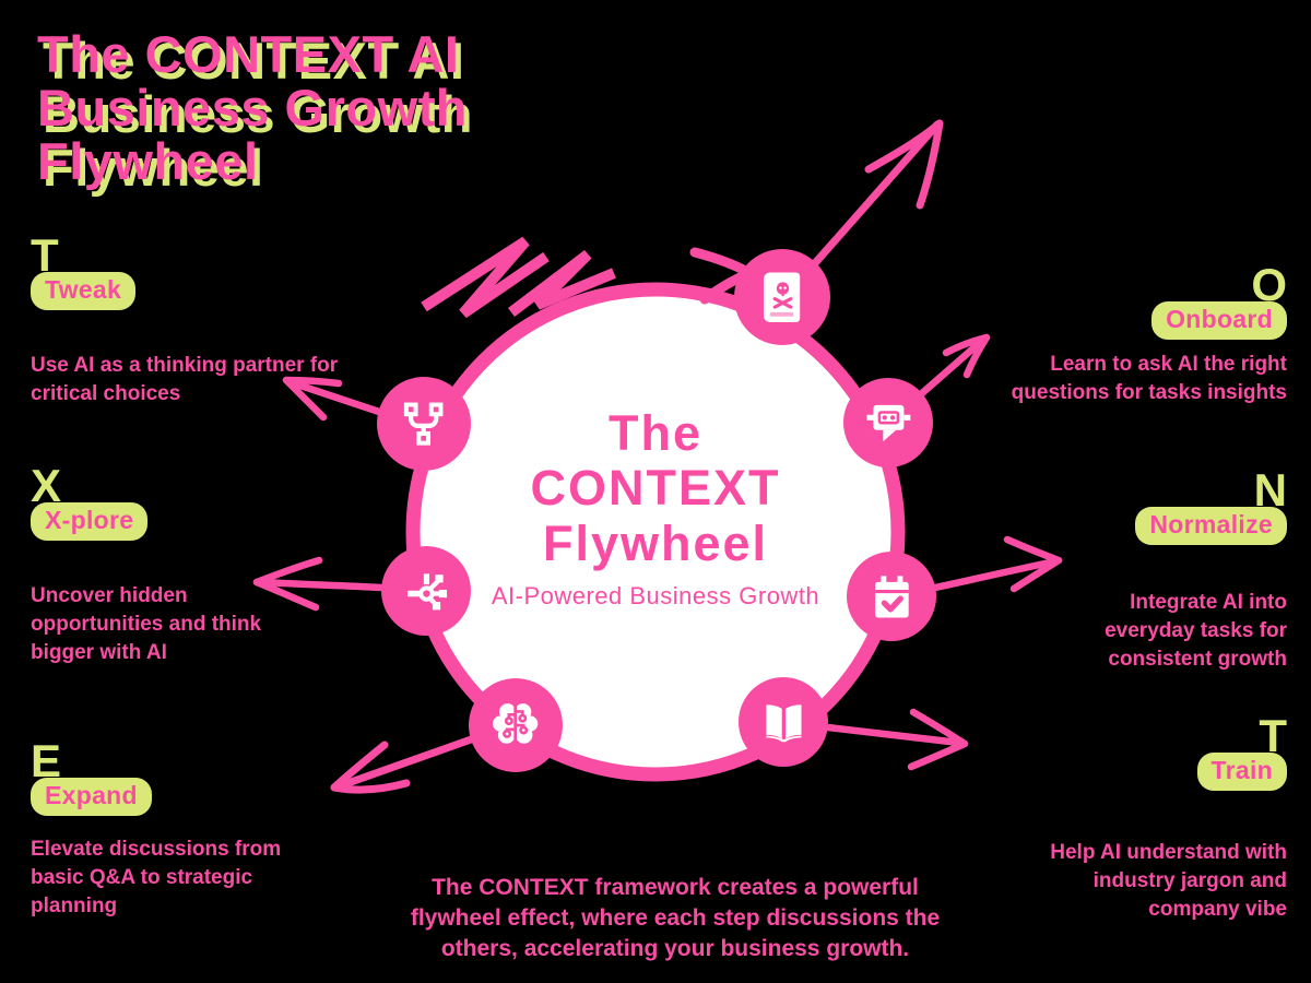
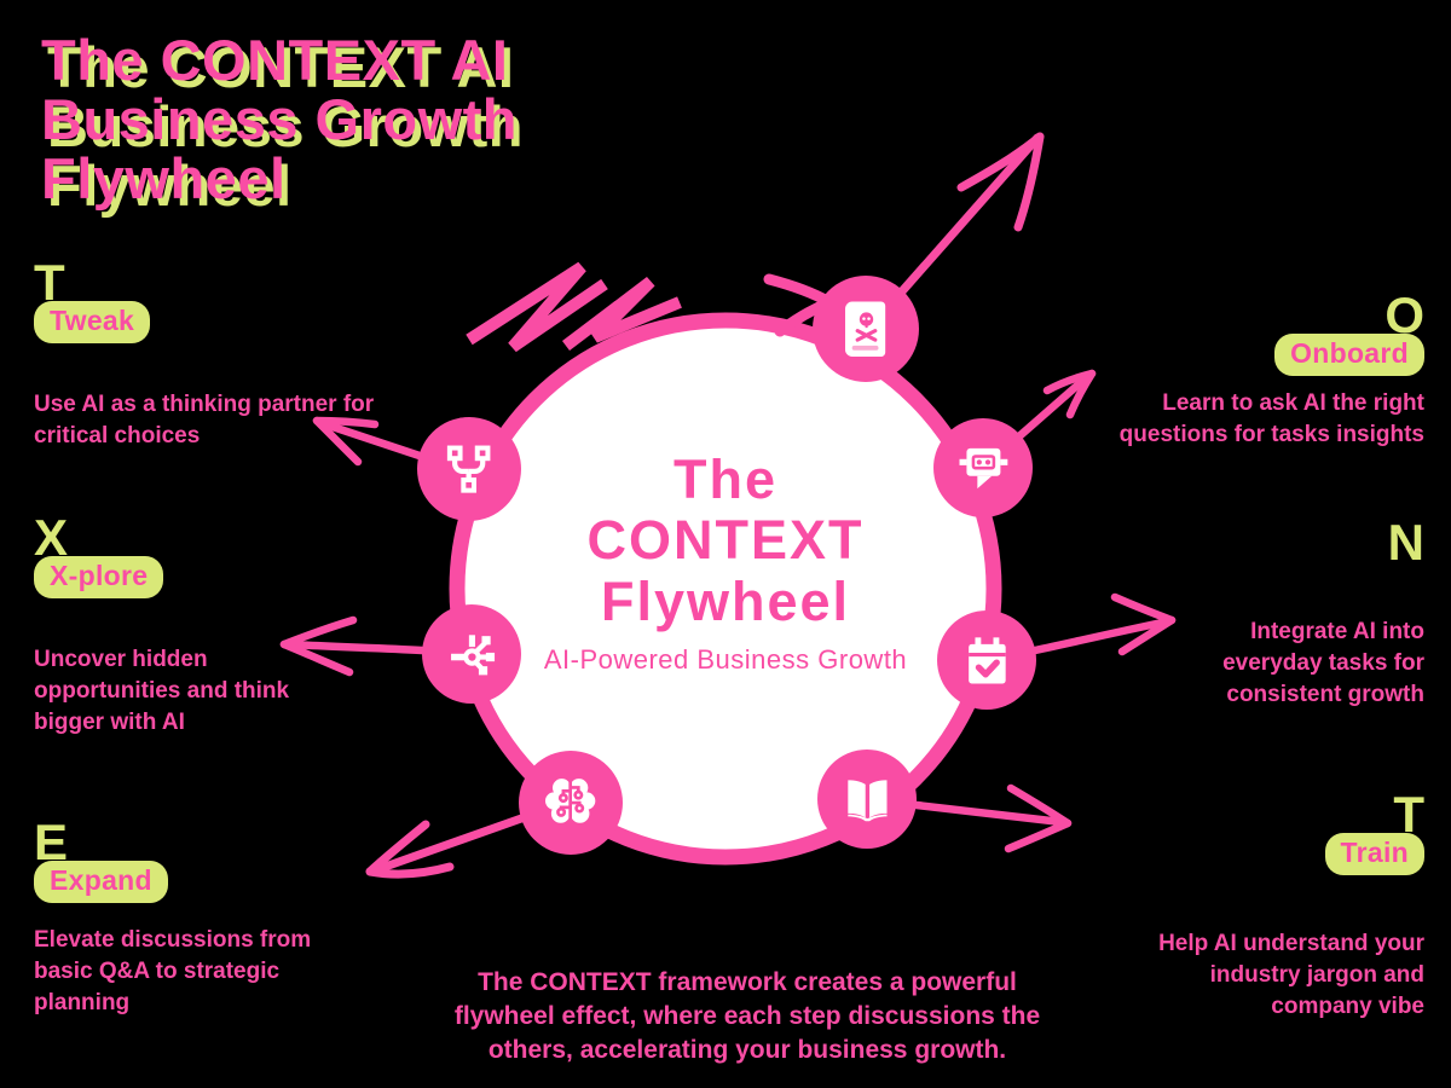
  The CONTEXT AI
  Business Growth
  Flywheel
  The
  CONTEXT
  Flywheel
  AI-Powered Business Growth
  O
  Onboard
  Learn to ask AI the right questions for tasks insights
  N
- Normalize
  Integrate AI into everyday tasks for consistent growth
  T
  Train
- Help AI understand with industry jargon and company vibe
+ Help AI understand your industry jargon and company vibe
  T
  Tweak
  Use AI as a thinking partner for critical choices
  X
  X-plore
  Uncover hidden opportunities and think bigger with AI
  E
  Expand
  Elevate discussions from basic Q&A to strategic planning
  The CONTEXT framework creates a powerful flywheel effect, where each step discussions the others, accelerating your business growth.
